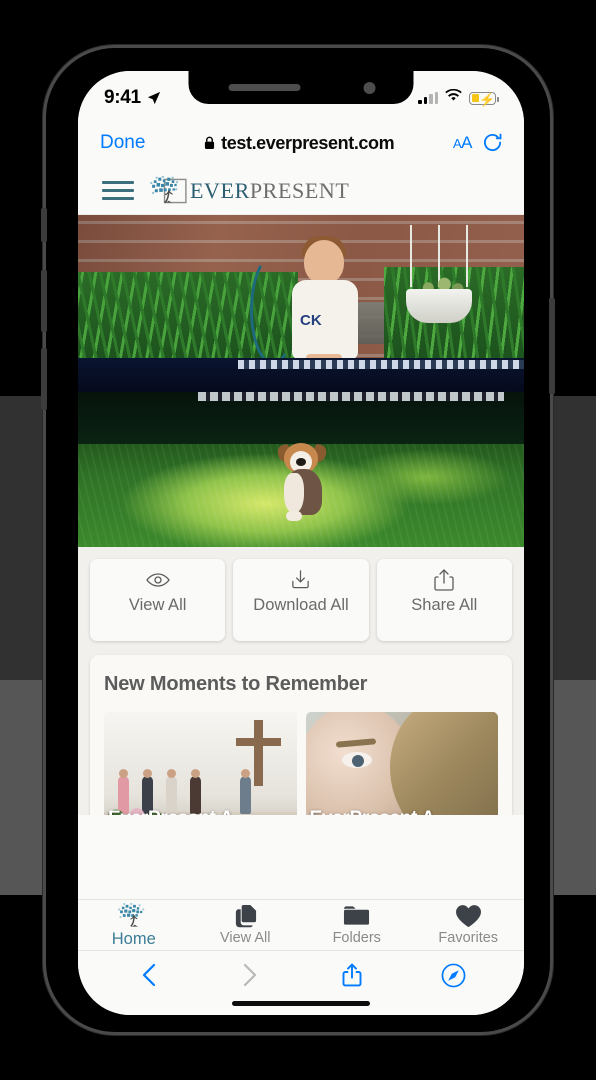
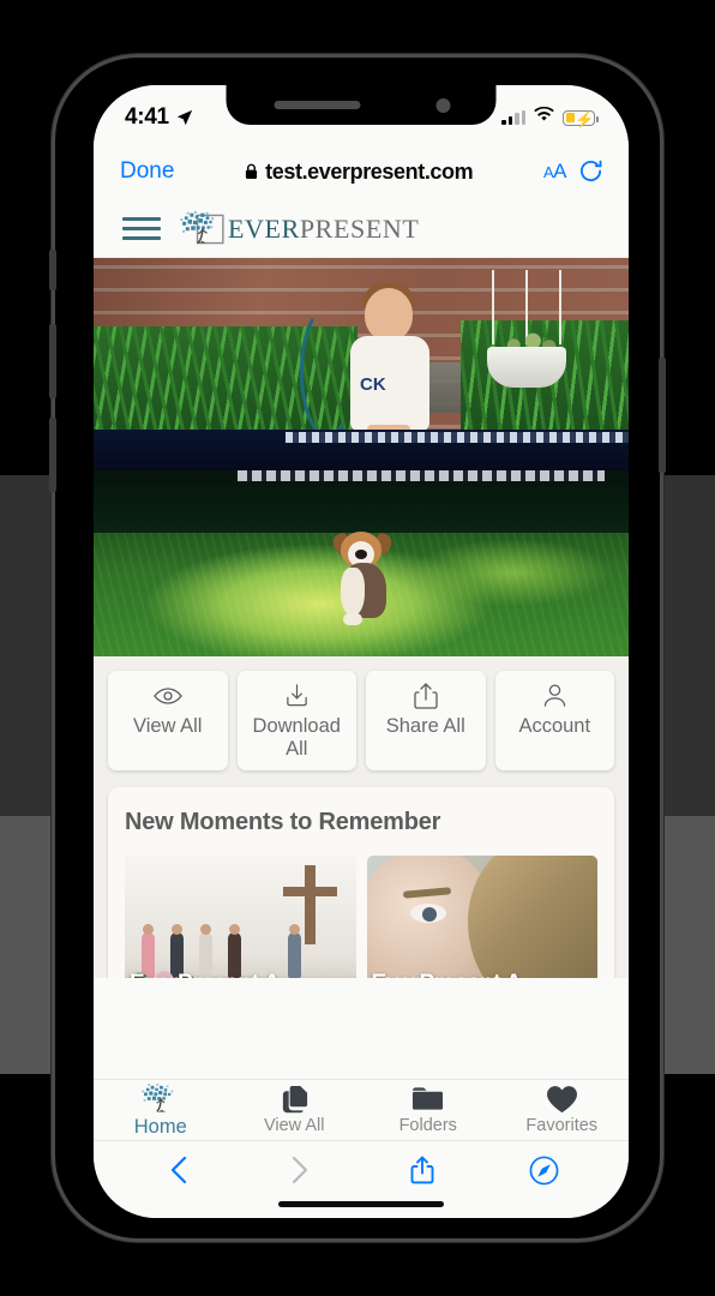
- 9:41
+ 4:41
  ⚡
  Done
  test.everpresent.com
  AA
  EVERPRESENT
  CK
  View All
  Download All
  Share All
+ Account
  New Moments to Remember
  Home
  View All
  Folders
  Favorites
